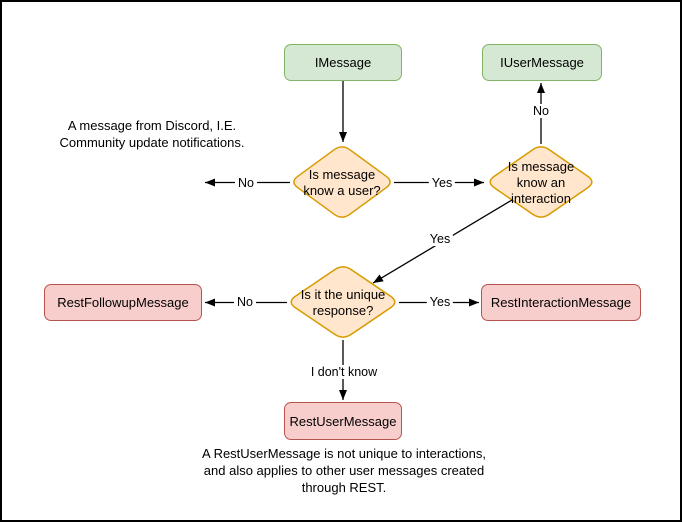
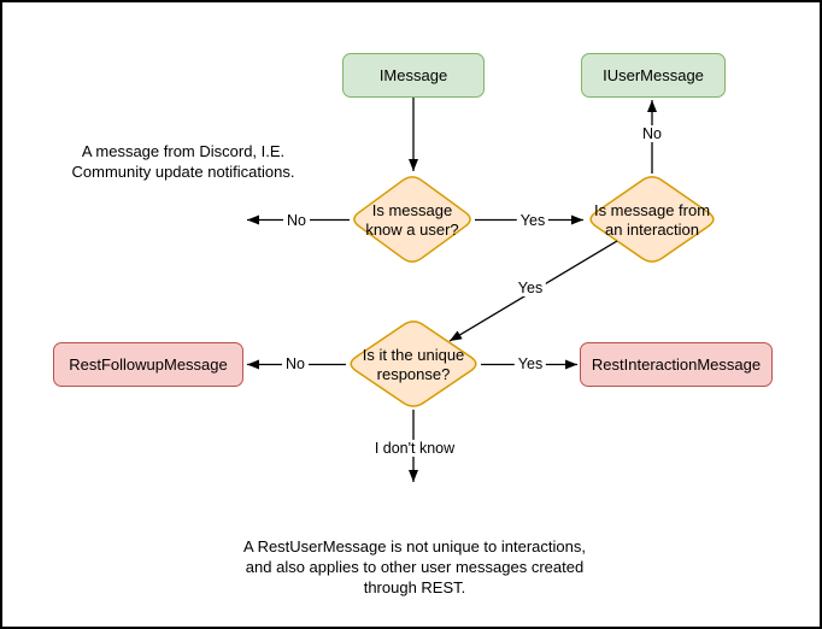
  IMessage
  IUserMessage
  RestFollowupMessage
  RestInteractionMessage
- RestUserMessage
  Is message know a user?
- Is message know an interaction
+ Is message from an interaction
  Is it the unique response?
  No
  Yes
  No
  Yes
  No
  Yes
  I don't know
  A message from Discord, I.E.
  Community update notifications.
  A RestUserMessage is not unique to interactions,
  and also applies to other user messages created
  through REST.
